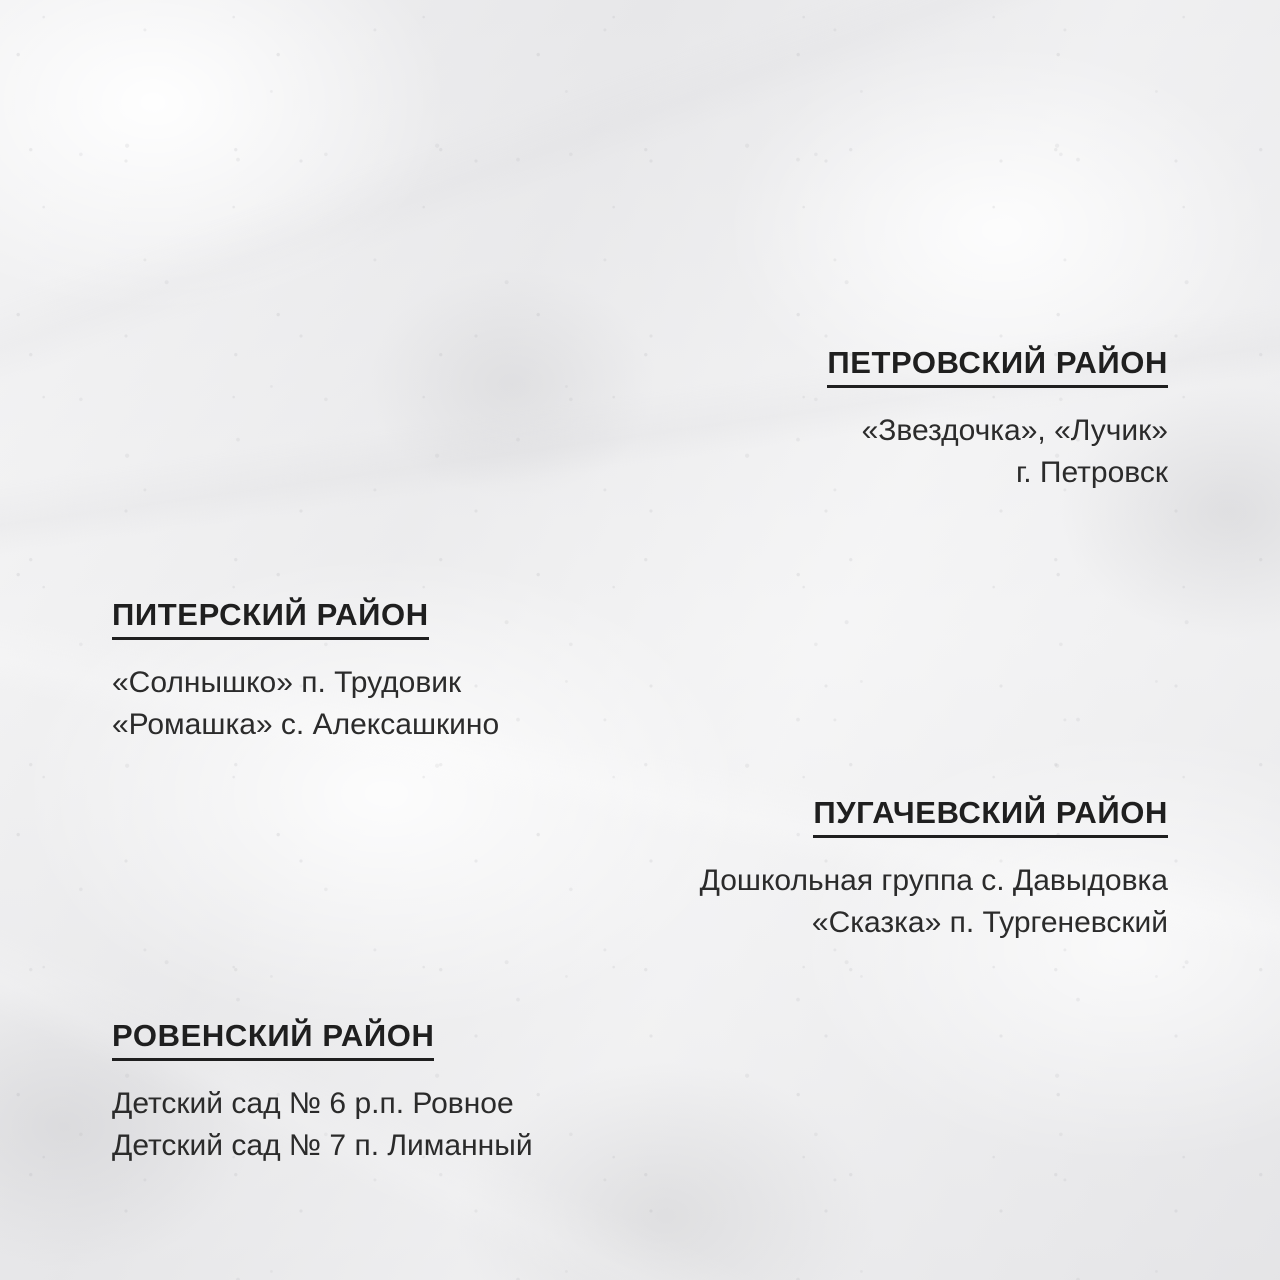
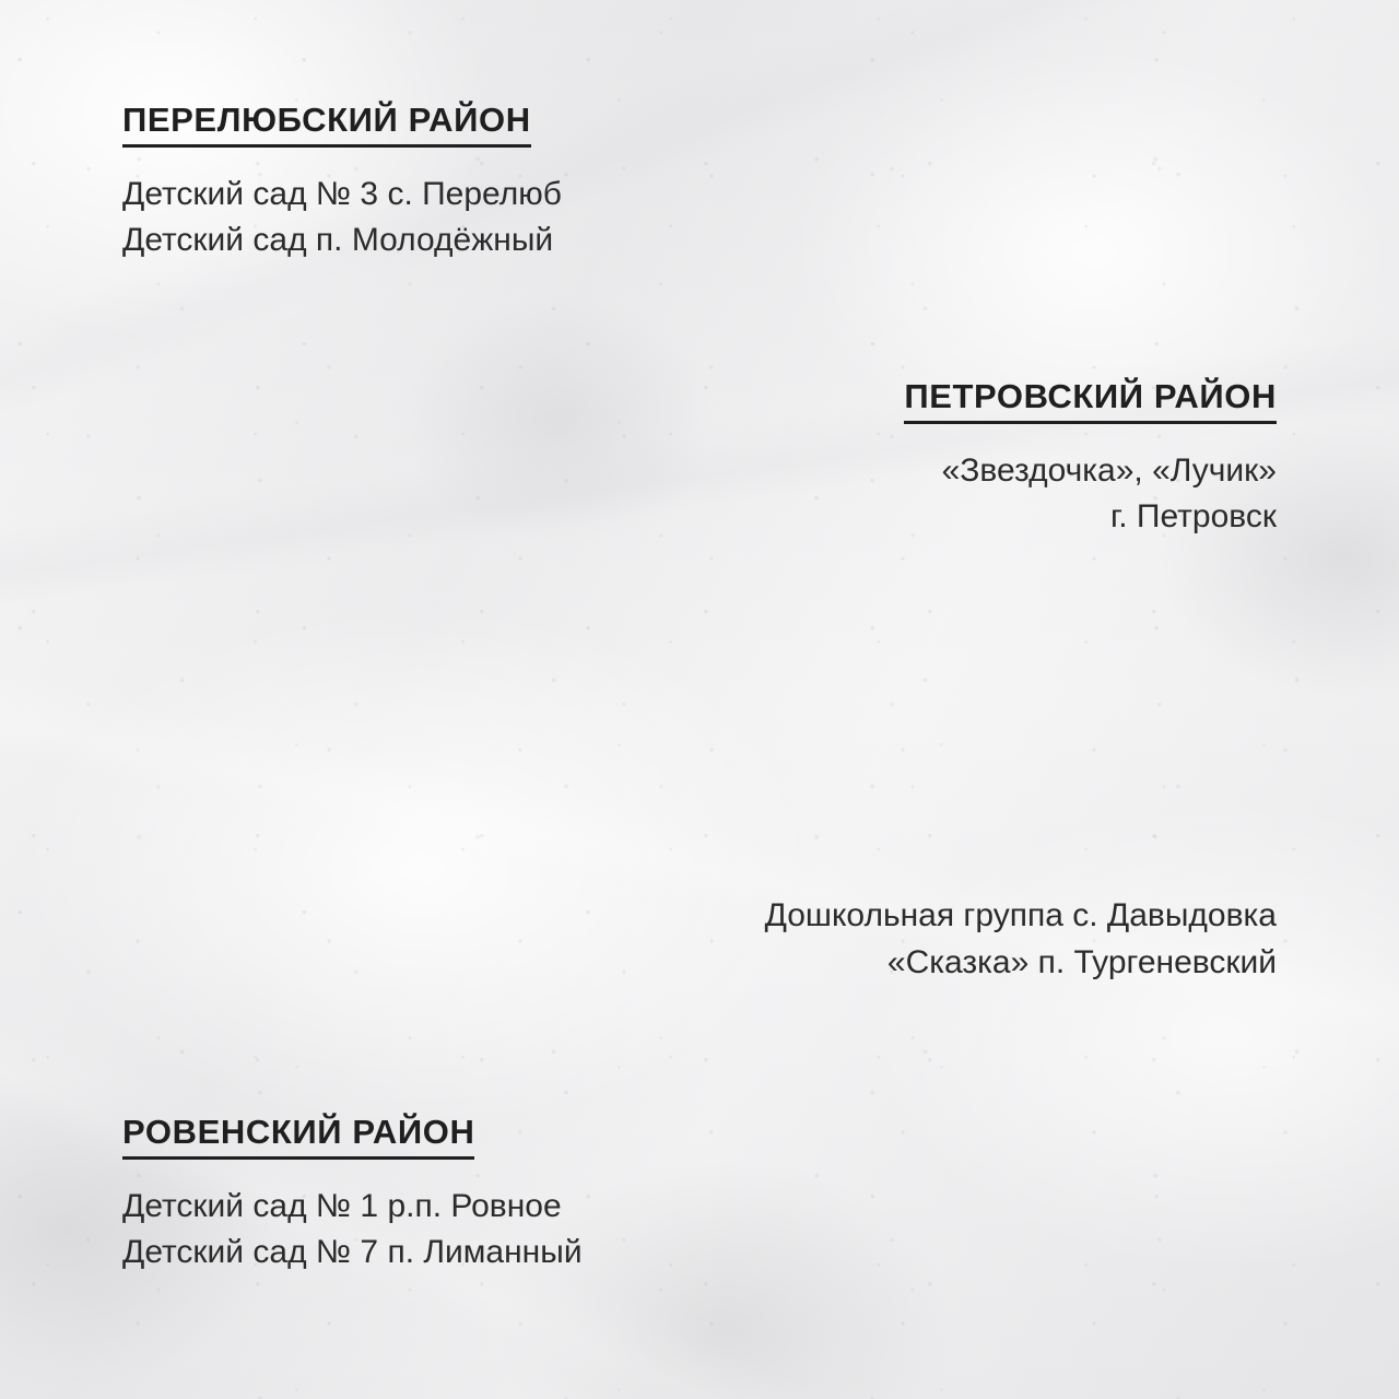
+ ПЕРЕЛЮБСКИЙ РАЙОН
+ Детский сад № 3 с. Перелюб
+ Детский сад п. Молодёжный
  ПЕТРОВСКИЙ РАЙОН
  «Звездочка», «Лучик»
  г. Петровск
- ПИТЕРСКИЙ РАЙОН
- «Солнышко» п. Трудовик
- «Ромашка» с. Алексашкино
- ПУГАЧЕВСКИЙ РАЙОН
  Дошкольная группа с. Давыдовка
  «Сказка» п. Тургеневский
  РОВЕНСКИЙ РАЙОН
- Детский сад № 6 р.п. Ровное
+ Детский сад № 1 р.п. Ровное
  Детский сад № 7 п. Лиманный
